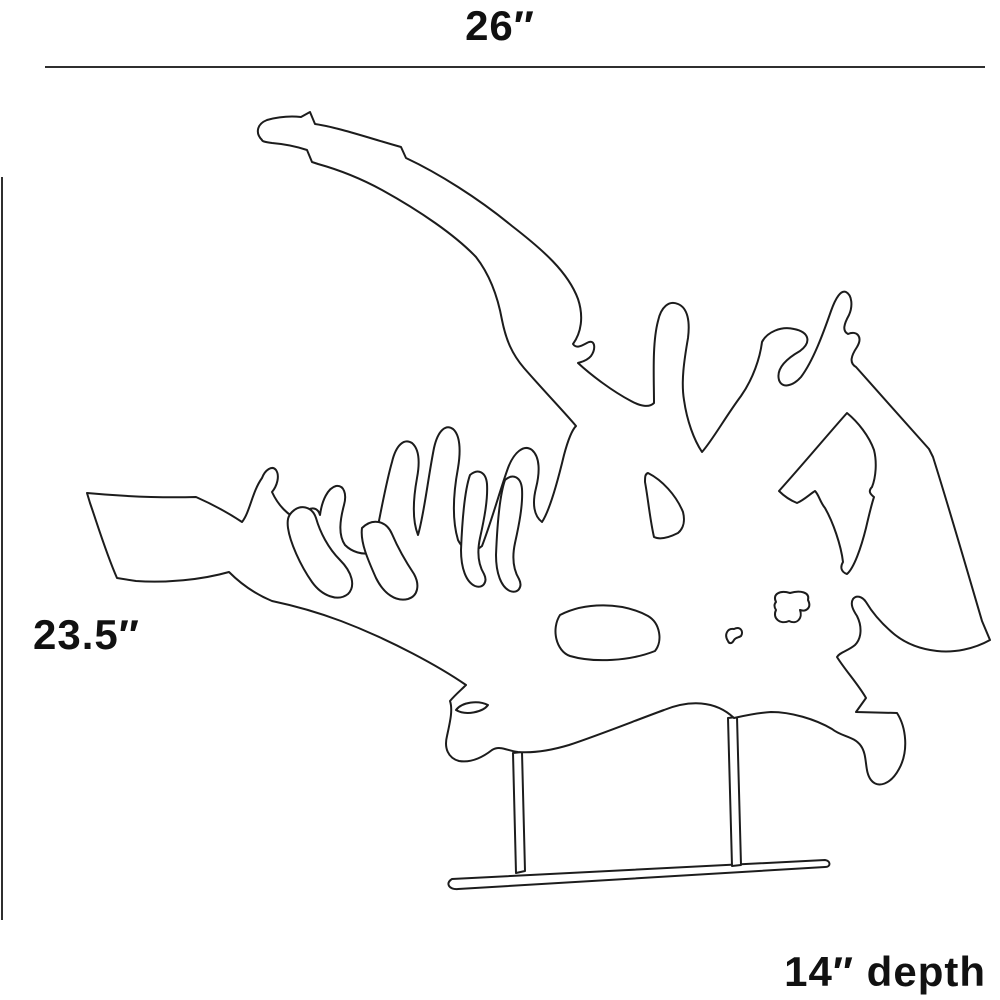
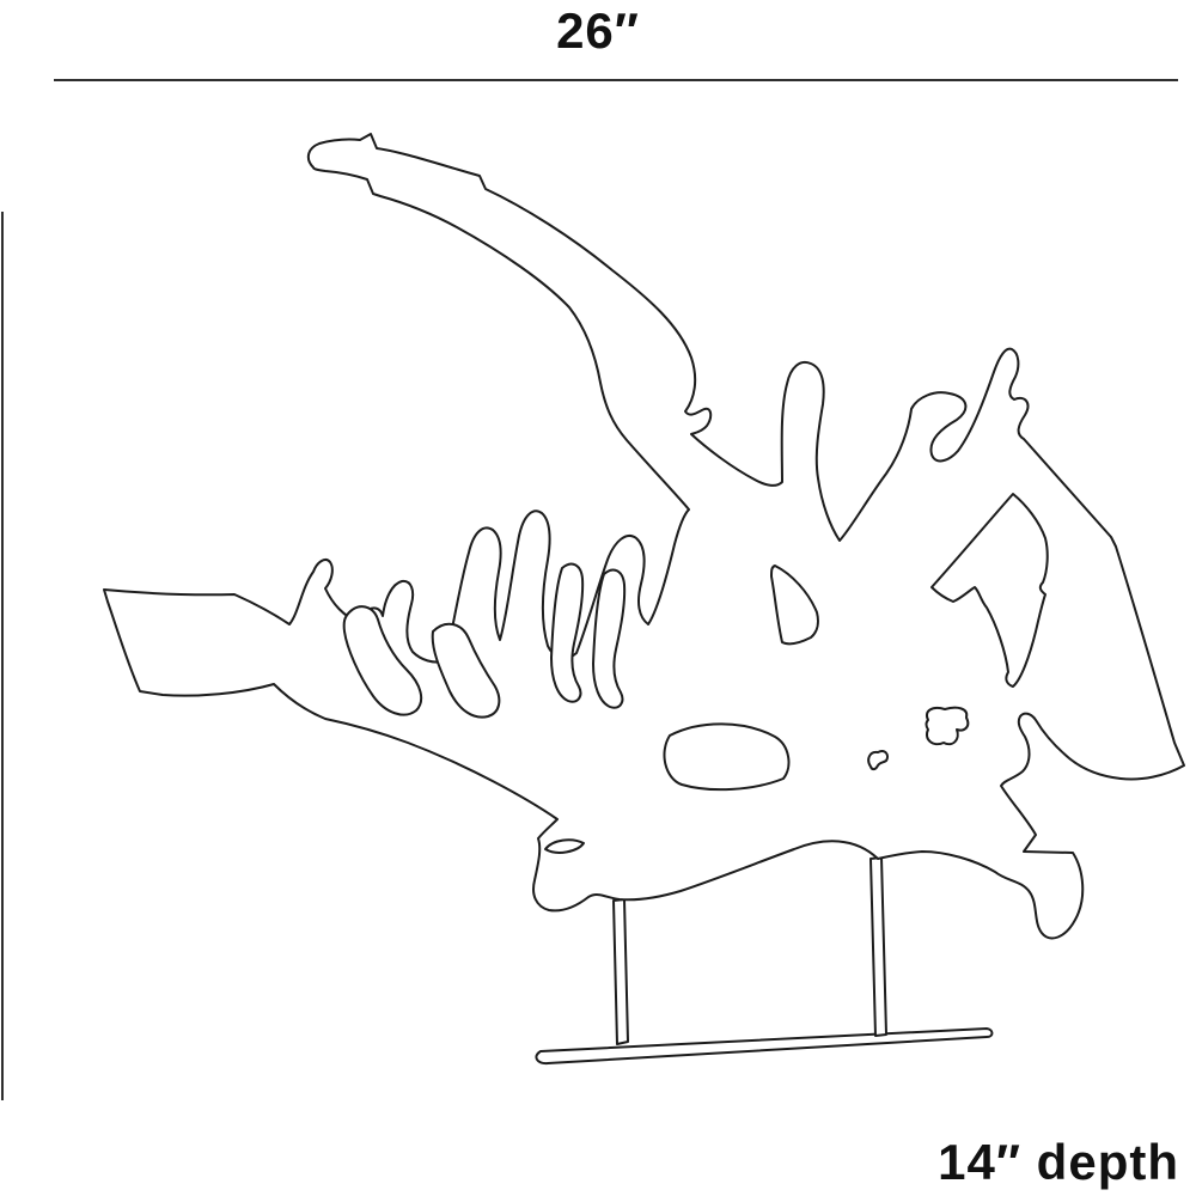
  26″
- 23.5″
  14″ depth
